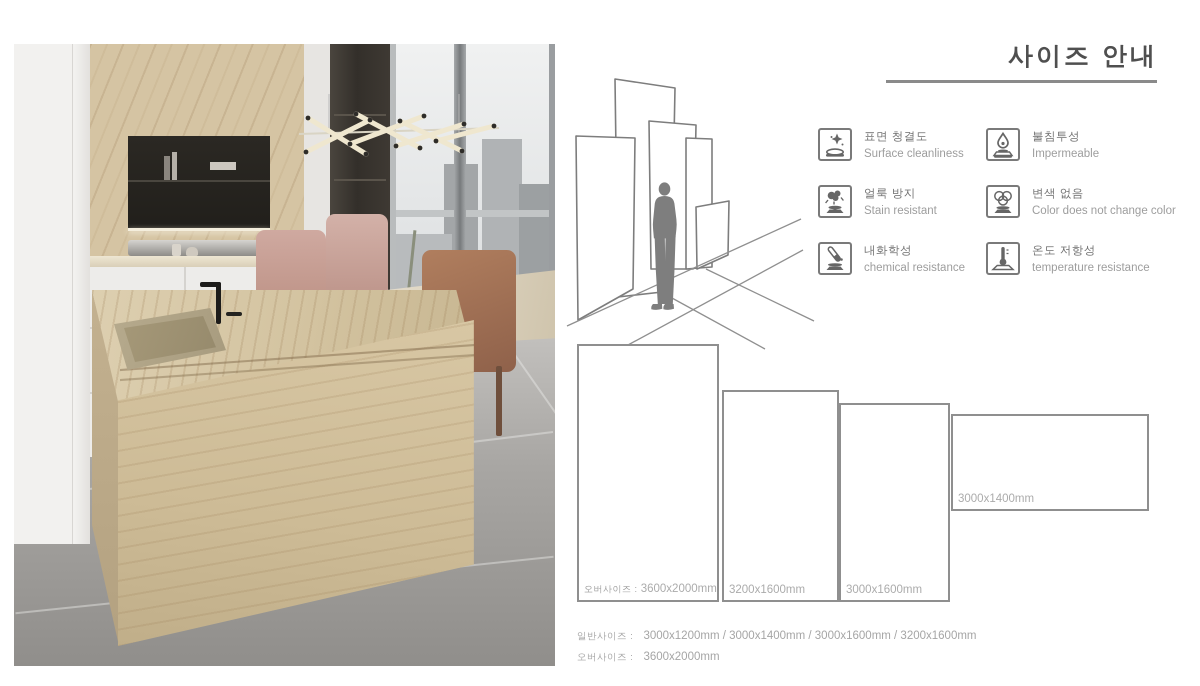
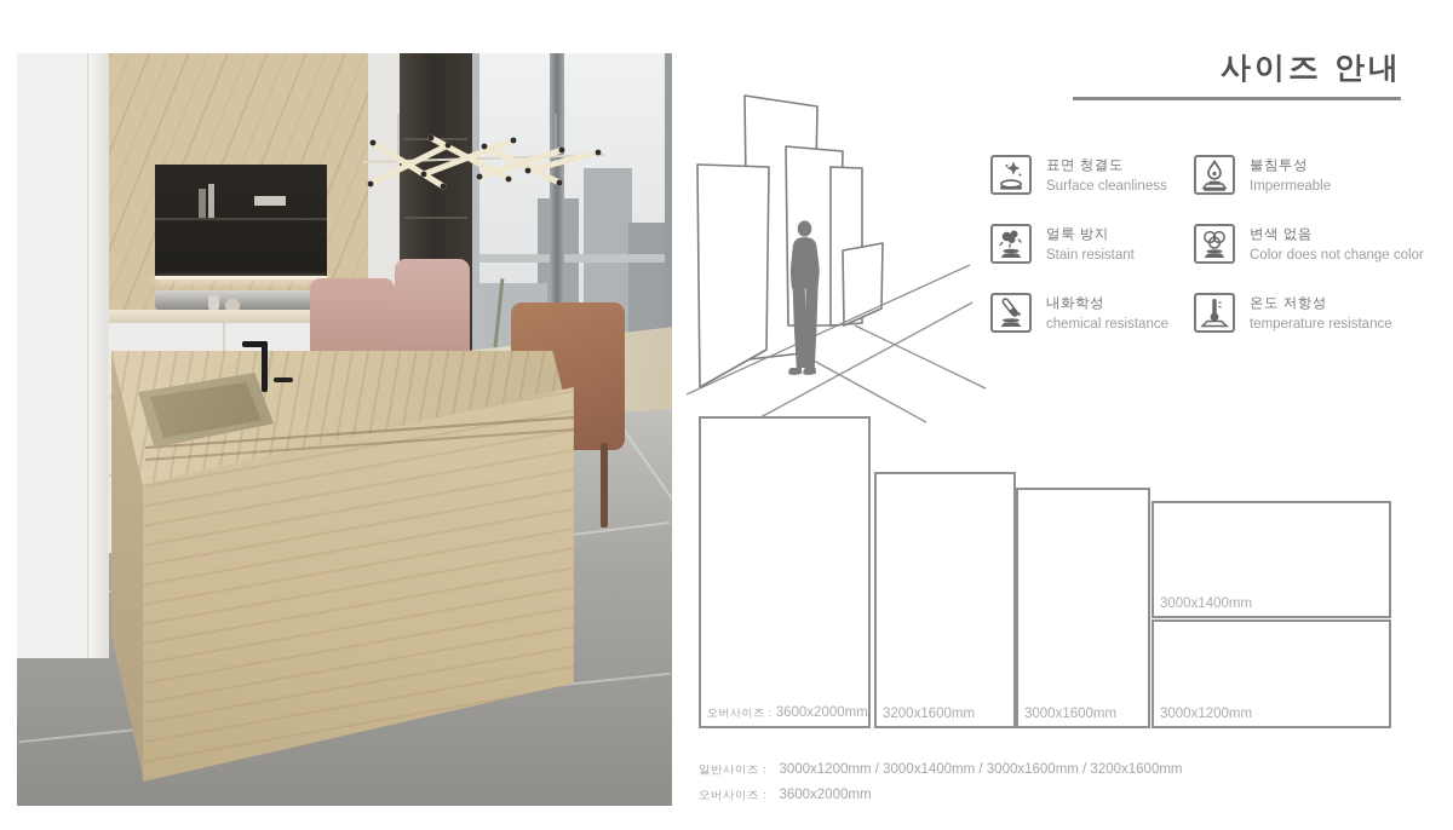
  사이즈 안내
  표면 청결도
  Surface cleanliness
  불침투성
  Impermeable
  얼룩 방지
  Stain resistant
  변색 없음
  Color does not change color
  내화학성
  chemical resistance
  온도 저항성
  temperature resistance
  오버사이즈 : 3600x2000mm
  3200x1600mm
  3000x1600mm
  3000x1400mm
+ 3000x1200mm
  일반사이즈 : 3000x1200mm / 3000x1400mm / 3000x1600mm / 3200x1600mm
  오버사이즈 : 3600x2000mm
